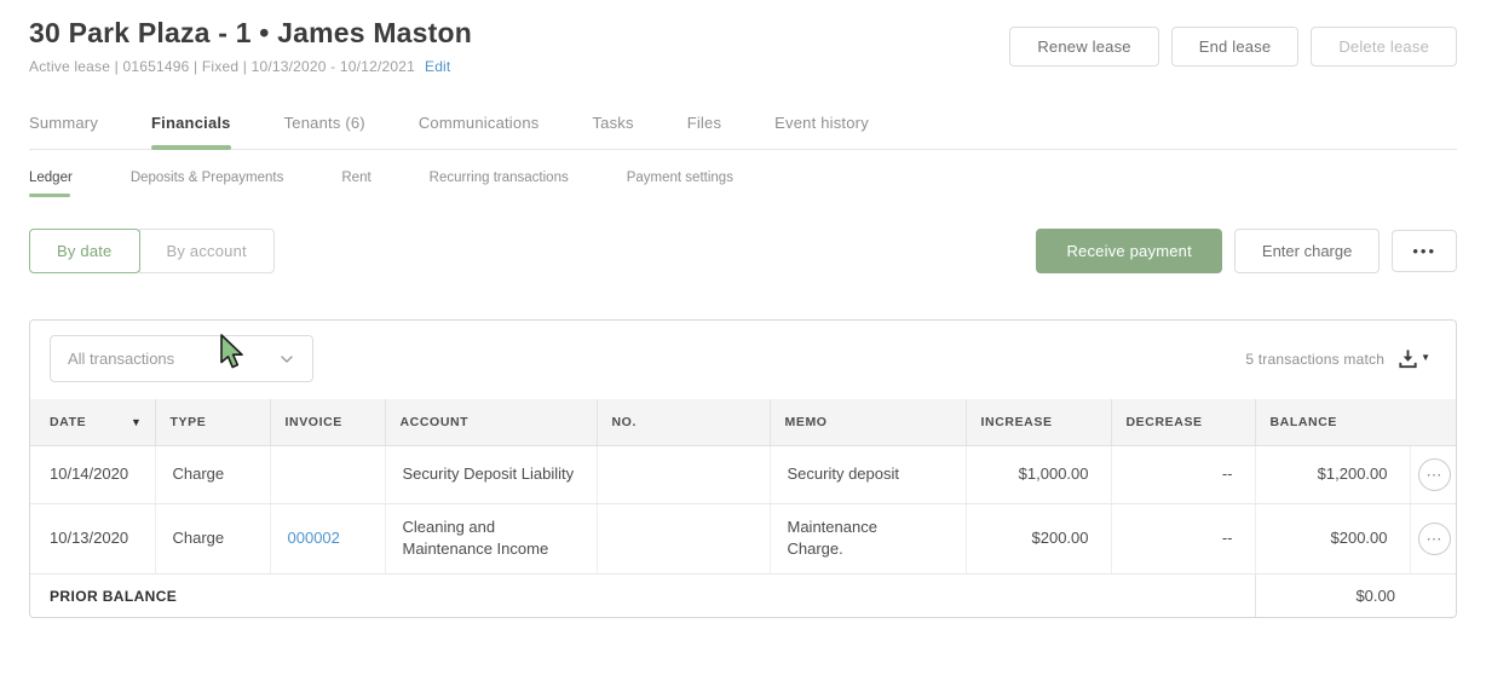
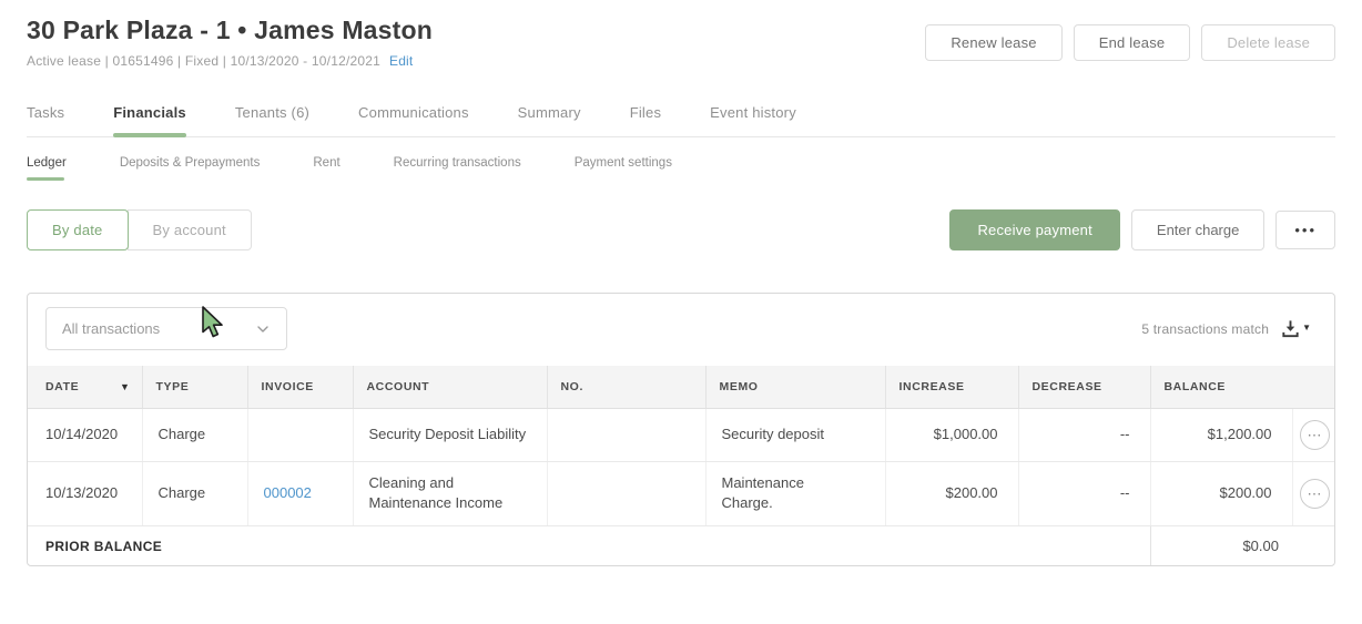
  30 Park Plaza - 1 • James Maston
  Active lease | 01651496 | Fixed | 10/13/2020 - 10/12/2021 Edit
  Renew lease
  End lease
  Delete lease
- Summary
+ Tasks
  Financials
  Tenants (6)
  Communications
- Tasks
+ Summary
  Files
  Event history
  Ledger
  Deposits & Prepayments
  Rent
  Recurring transactions
  Payment settings
  By date
  By account
  Receive payment
  Enter charge
  •••
  All transactions
  5 transactions match
  ▼
  DATE ▼	TYPE	INVOICE	ACCOUNT	NO.	MEMO	INCREASE	DECREASE	BALANCE
  10/14/2020	Charge		Security Deposit Liability		Security deposit	$1,000.00	--	$1,200.00	⋯
  10/13/2020	Charge	000002	Cleaning and Maintenance Income		Maintenance Charge.	$200.00	--	$200.00	⋯
  PRIOR BALANCE	$0.00
